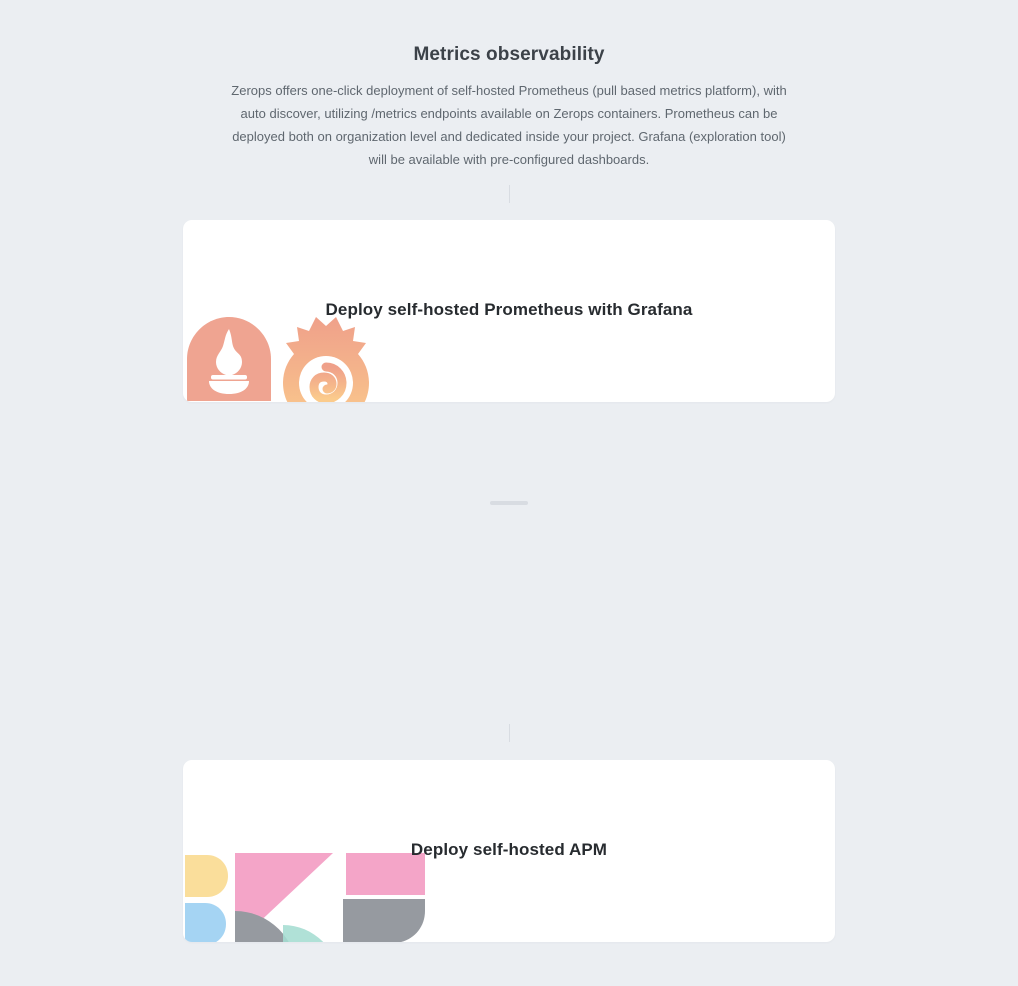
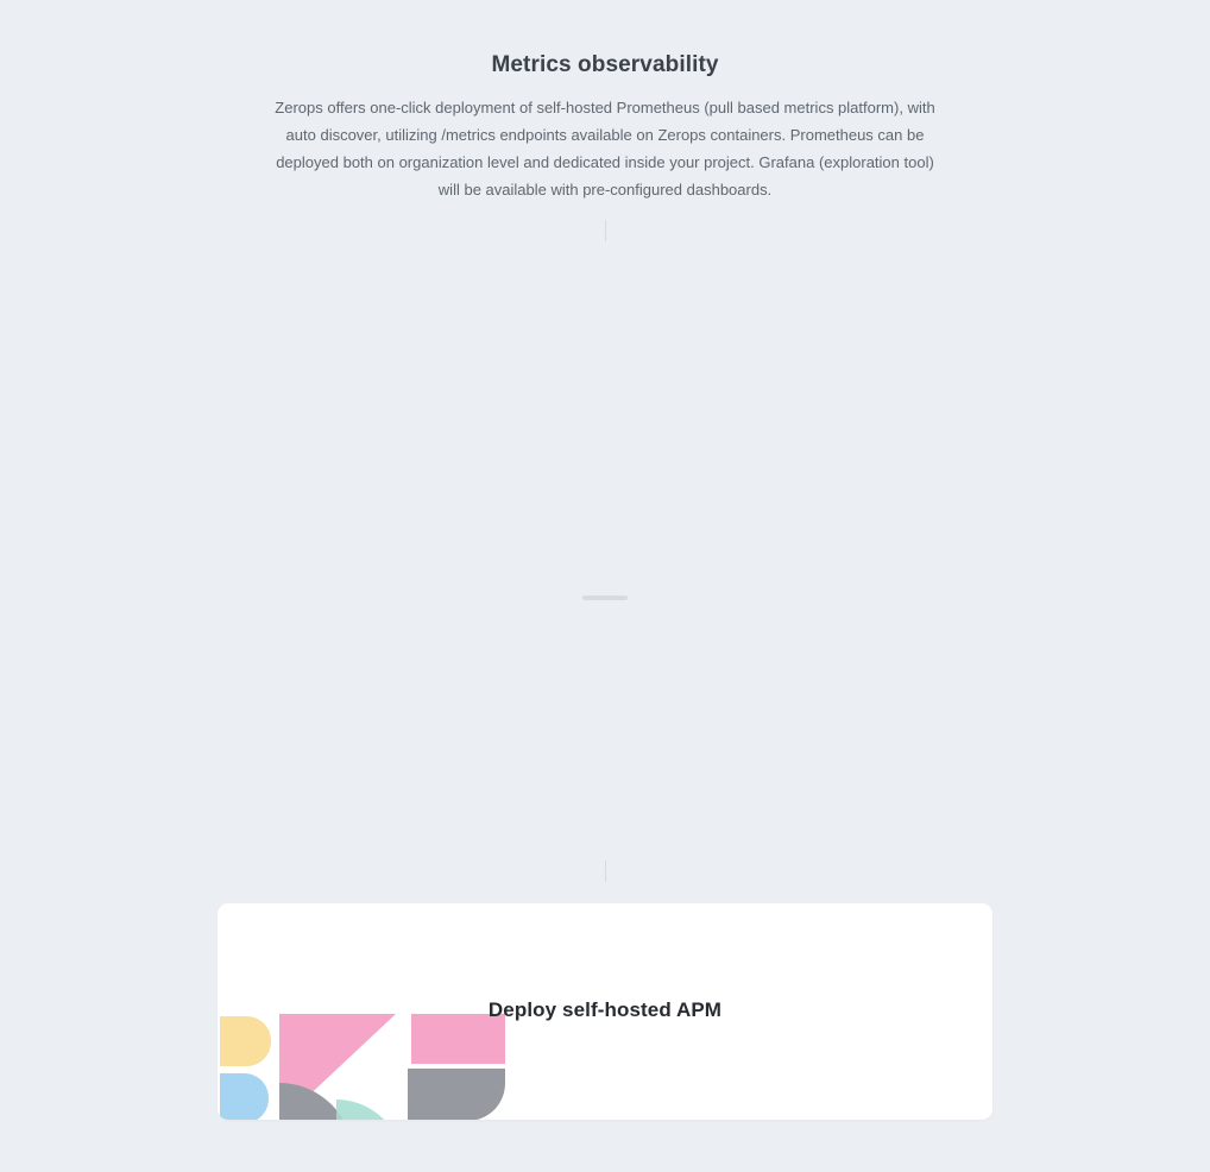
  Metrics observability
  Zerops offers one-click deployment of self-hosted Prometheus (pull based metrics platform), with auto discover, utilizing /metrics endpoints available on Zerops containers. Prometheus can be deployed both on organization level and dedicated inside your project. Grafana (exploration tool) will be available with pre-configured dashboards.
- Deploy self-hosted Prometheus with Grafana
  Deploy self-hosted APM
